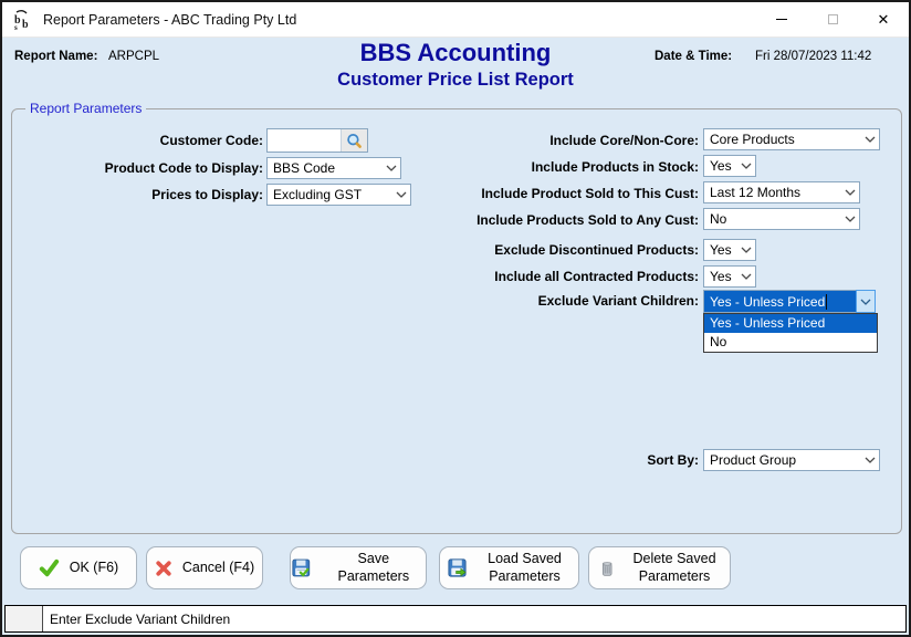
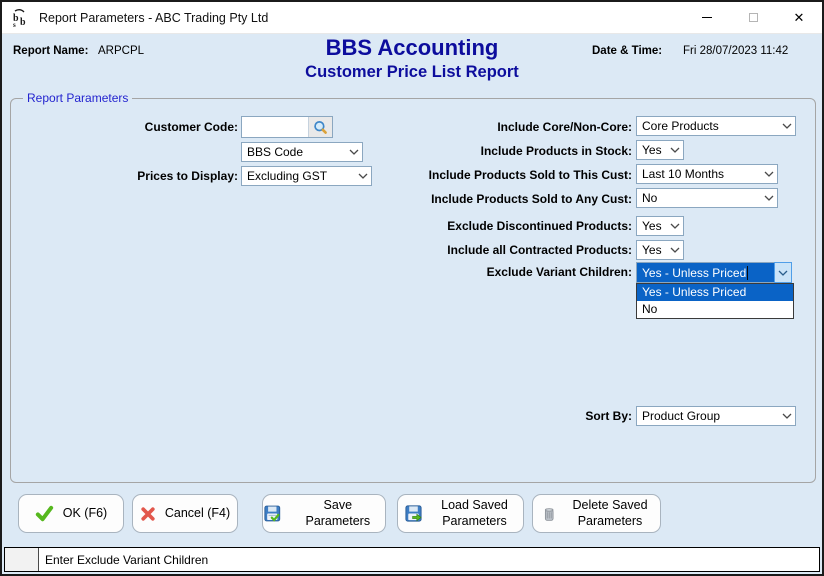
  b
  s
  b
  Report Parameters - ABC Trading Pty Ltd
  ✕
  Report Name:
  ARPCPL
  BBS Accounting
  Customer Price List Report
  Date & Time:
  Fri 28/07/2023 11:42
  Report Parameters
  Customer Code:
- Product Code to Display:
  BBS Code
  Prices to Display:
  Excluding GST
  Include Core/Non-Core:
  Core Products
  Include Products in Stock:
  Yes
- Include Product Sold to This Cust:
+ Include Products Sold to This Cust:
- Last 12 Months
+ Last 10 Months
  Include Products Sold to Any Cust:
  No
  Exclude Discontinued Products:
  Yes
  Include all Contracted Products:
  Yes
  Exclude Variant Children:
  Yes - Unless Priced
  Yes - Unless Priced
  No
  Sort By:
  Product Group
  OK (F6)
  Cancel (F4)
  Save Parameters
  Load Saved Parameters
  Delete Saved Parameters
  Enter Exclude Variant Children
